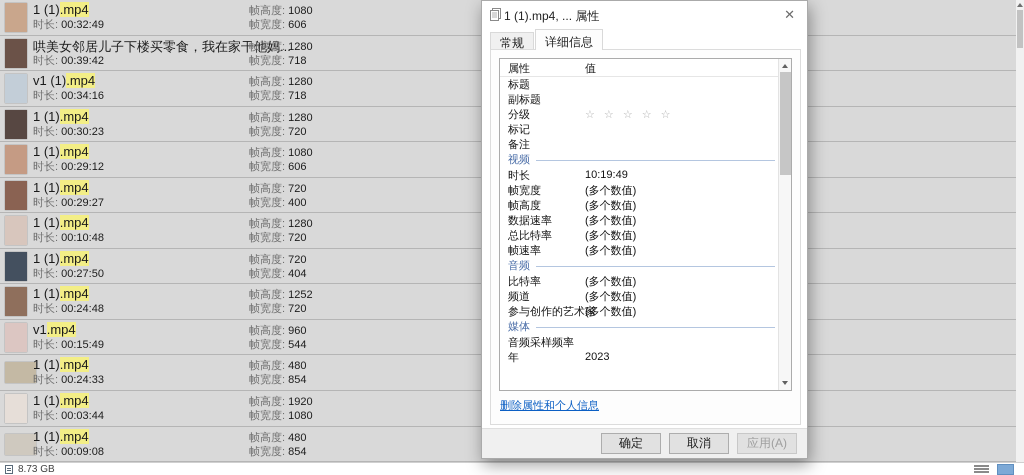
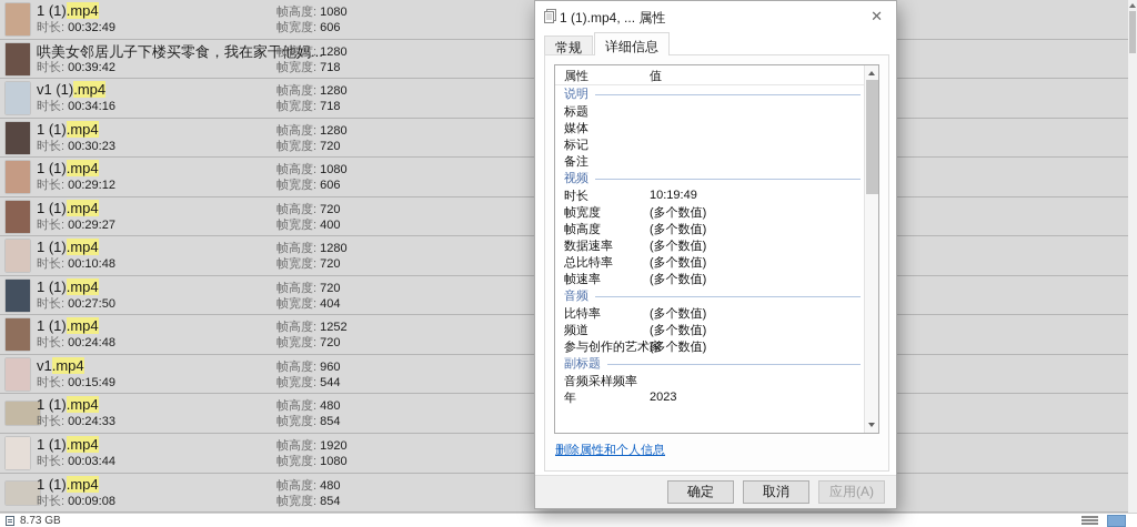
  1 (1).mp4
  时长: 00:32:49
  帧高度: 1080
  帧宽度: 606
  哄美女邻居儿子下楼买零食，我在家干他妈...
  时长: 00:39:42
  帧高度: 1280
  帧宽度: 718
  v1 (1).mp4
  时长: 00:34:16
  帧高度: 1280
  帧宽度: 718
  1 (1).mp4
  时长: 00:30:23
  帧高度: 1280
  帧宽度: 720
  1 (1).mp4
  时长: 00:29:12
  帧高度: 1080
  帧宽度: 606
  1 (1).mp4
  时长: 00:29:27
  帧高度: 720
  帧宽度: 400
  1 (1).mp4
  时长: 00:10:48
  帧高度: 1280
  帧宽度: 720
  1 (1).mp4
  时长: 00:27:50
  帧高度: 720
  帧宽度: 404
  1 (1).mp4
  时长: 00:24:48
  帧高度: 1252
  帧宽度: 720
  v1.mp4
  时长: 00:15:49
  帧高度: 960
  帧宽度: 544
  1 (1).mp4
  时长: 00:24:33
  帧高度: 480
  帧宽度: 854
  1 (1).mp4
  时长: 00:03:44
  帧高度: 1920
  帧宽度: 1080
  1 (1).mp4
  时长: 00:09:08
  帧高度: 480
  帧宽度: 854
  8.73 GB
  1 (1).mp4, ... 属性
  ✕
  常规
  详细信息
  属性
  值
+ 说明
  标题
- 副标题
+ 媒体
- 分级
- ☆ ☆ ☆ ☆ ☆
  标记
  备注
  视频
  时长
  10:19:49
  帧宽度
  (多个数值)
  帧高度
  (多个数值)
  数据速率
  (多个数值)
  总比特率
  (多个数值)
  帧速率
  (多个数值)
  音频
  比特率
  (多个数值)
  频道
  (多个数值)
  参与创作的艺术家
  (多个数值)
- 媒体
+ 副标题
  音频采样频率
  年
  2023
  删除属性和个人信息
  确定
  取消
  应用(A)
